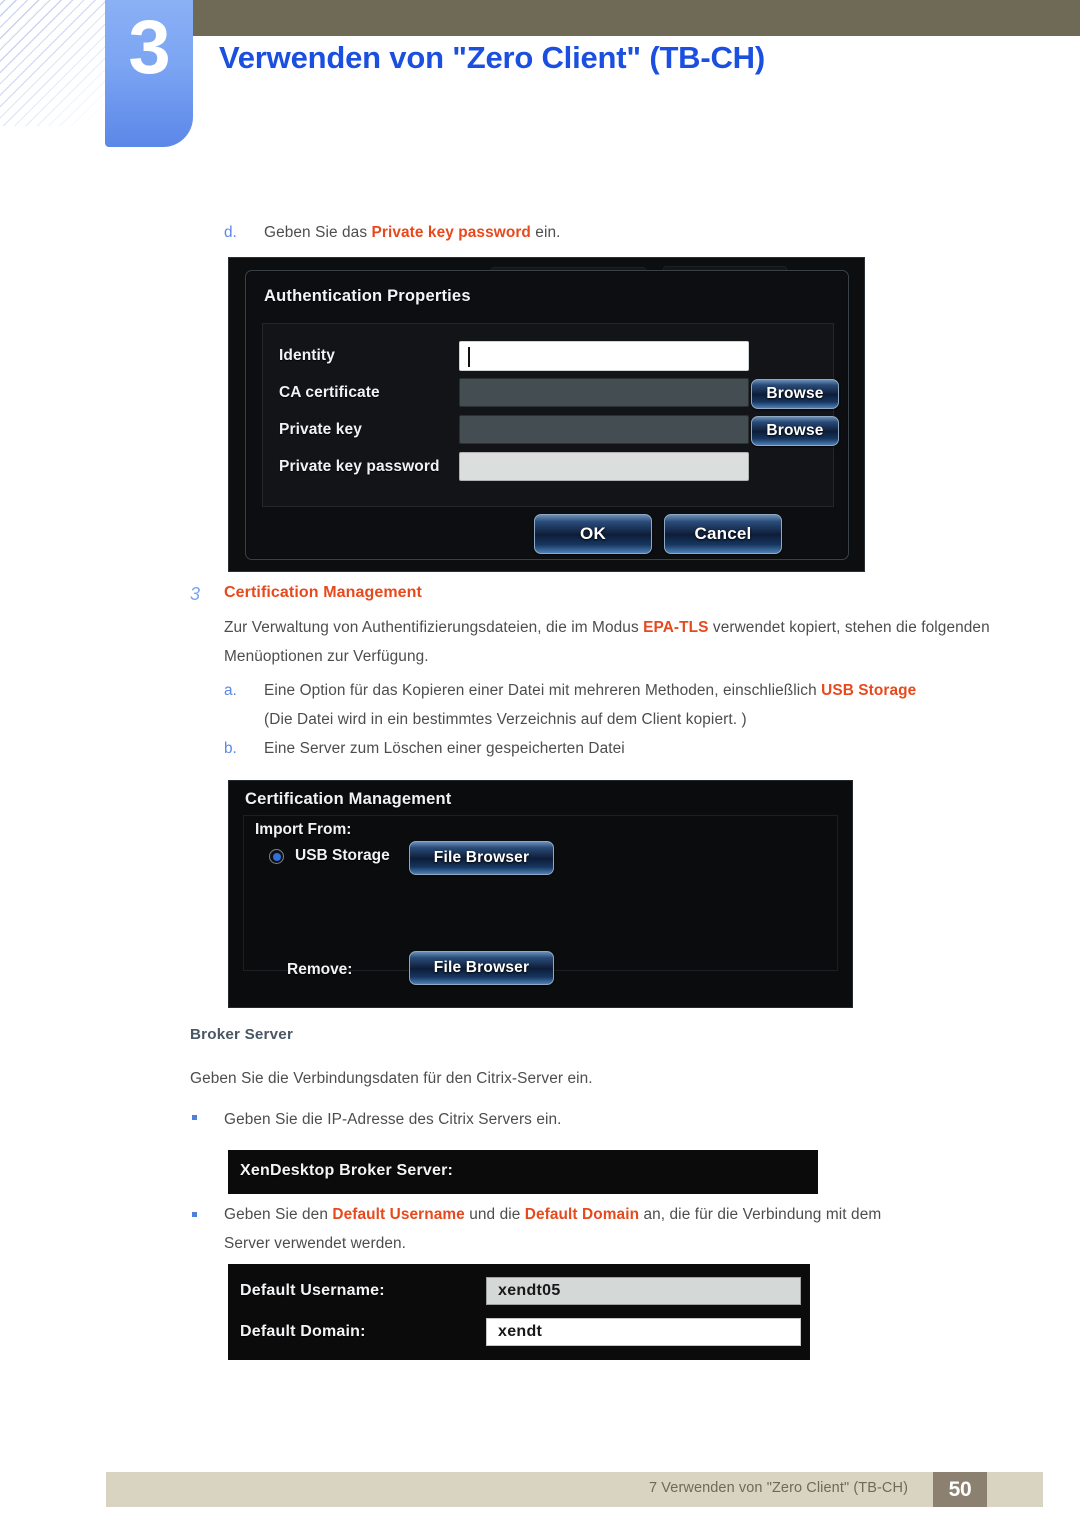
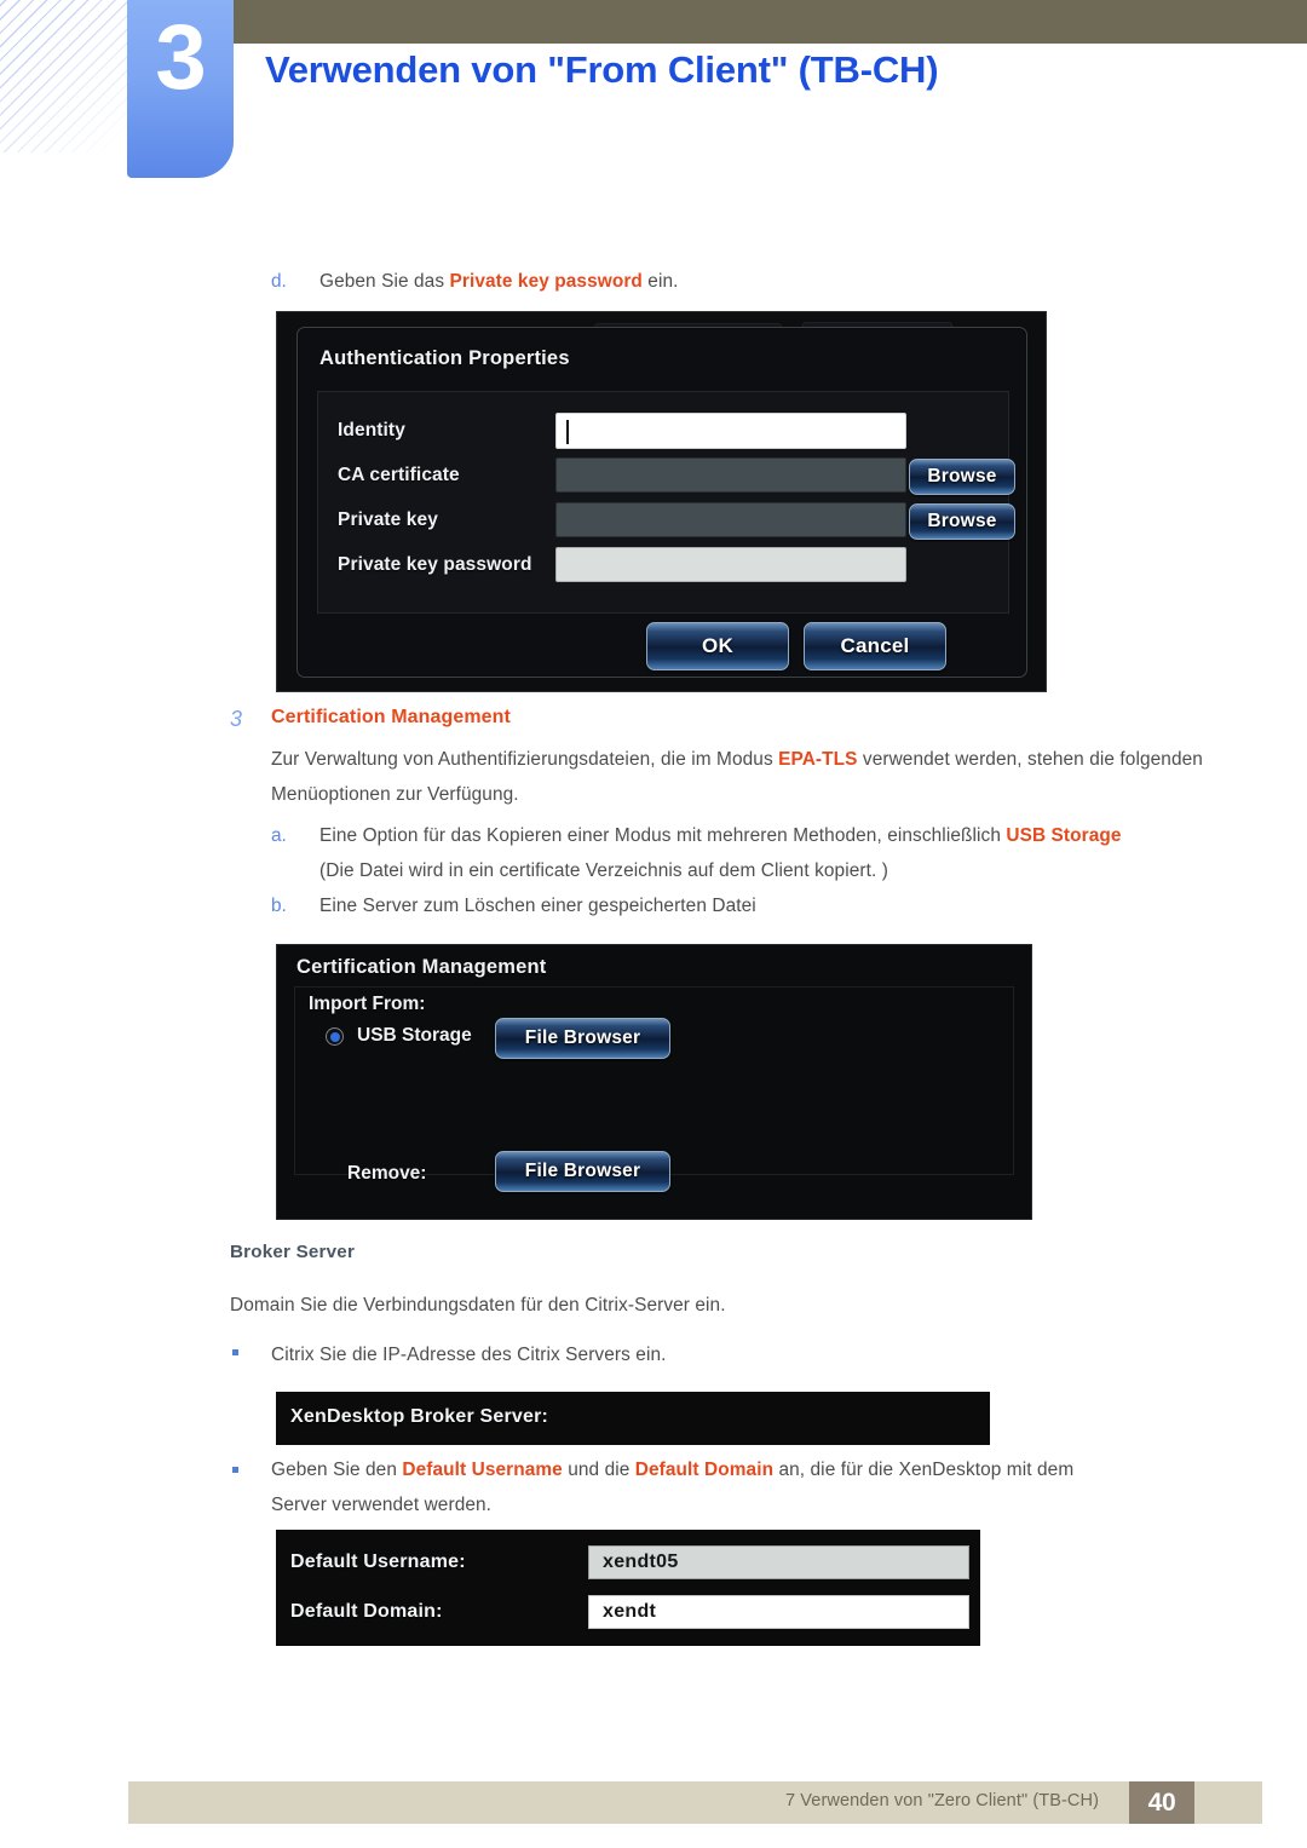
  3
- Verwenden von "Zero Client" (TB-CH)
+ Verwenden von "From Client" (TB-CH)
  d.
  Geben Sie das Private key password ein.
  Authentication Properties
  Identity
  CA certificate
  Private key
  Private key password
  Browse
  Browse
  OK
  Cancel
  3
  Certification Management
- Zur Verwaltung von Authentifizierungsdateien, die im Modus EPA-TLS verwendet kopiert, stehen die folgenden Menüoptionen zur Verfügung.
+ Zur Verwaltung von Authentifizierungsdateien, die im Modus EPA-TLS verwendet werden, stehen die folgenden Menüoptionen zur Verfügung.
  a.
- Eine Option für das Kopieren einer Datei mit mehreren Methoden, einschließlich USB Storage
+ Eine Option für das Kopieren einer Modus mit mehreren Methoden, einschließlich USB Storage
- (Die Datei wird in ein bestimmtes Verzeichnis auf dem Client kopiert. )
+ (Die Datei wird in ein certificate Verzeichnis auf dem Client kopiert. )
  b.
  Eine Server zum Löschen einer gespeicherten Datei
  Certification Management
  Import From:
  USB Storage
  File Browser
  Remove:
  File Browser
  Broker Server
- Geben Sie die Verbindungsdaten für den Citrix-Server ein.
+ Domain Sie die Verbindungsdaten für den Citrix-Server ein.
- Geben Sie die IP-Adresse des Citrix Servers ein.
+ Citrix Sie die IP-Adresse des Citrix Servers ein.
  XenDesktop Broker Server:
- Geben Sie den Default Username und die Default Domain an, die für die Verbindung mit dem
+ Geben Sie den Default Username und die Default Domain an, die für die XenDesktop mit dem
  Server verwendet werden.
  Default Username:
  xendt05
  Default Domain:
  xendt
  7 Verwenden von "Zero Client" (TB-CH)
- 50
+ 40
